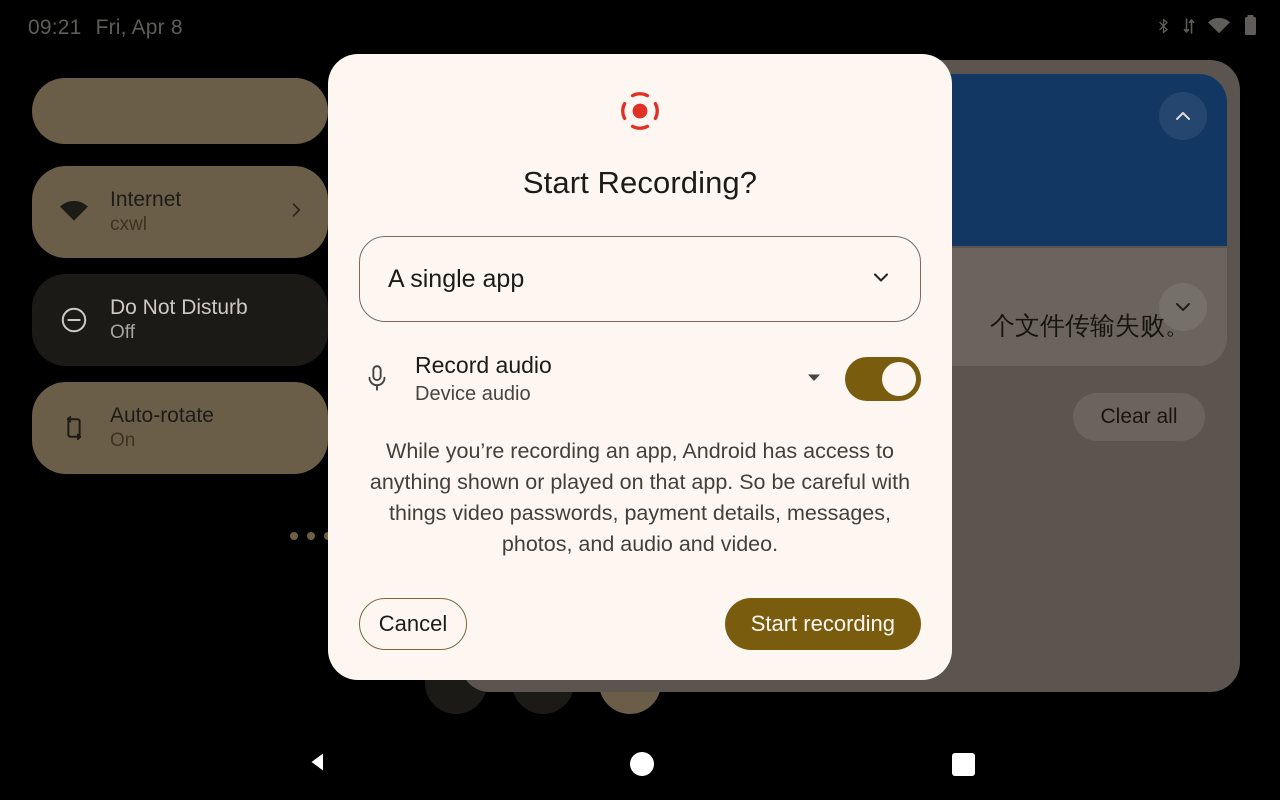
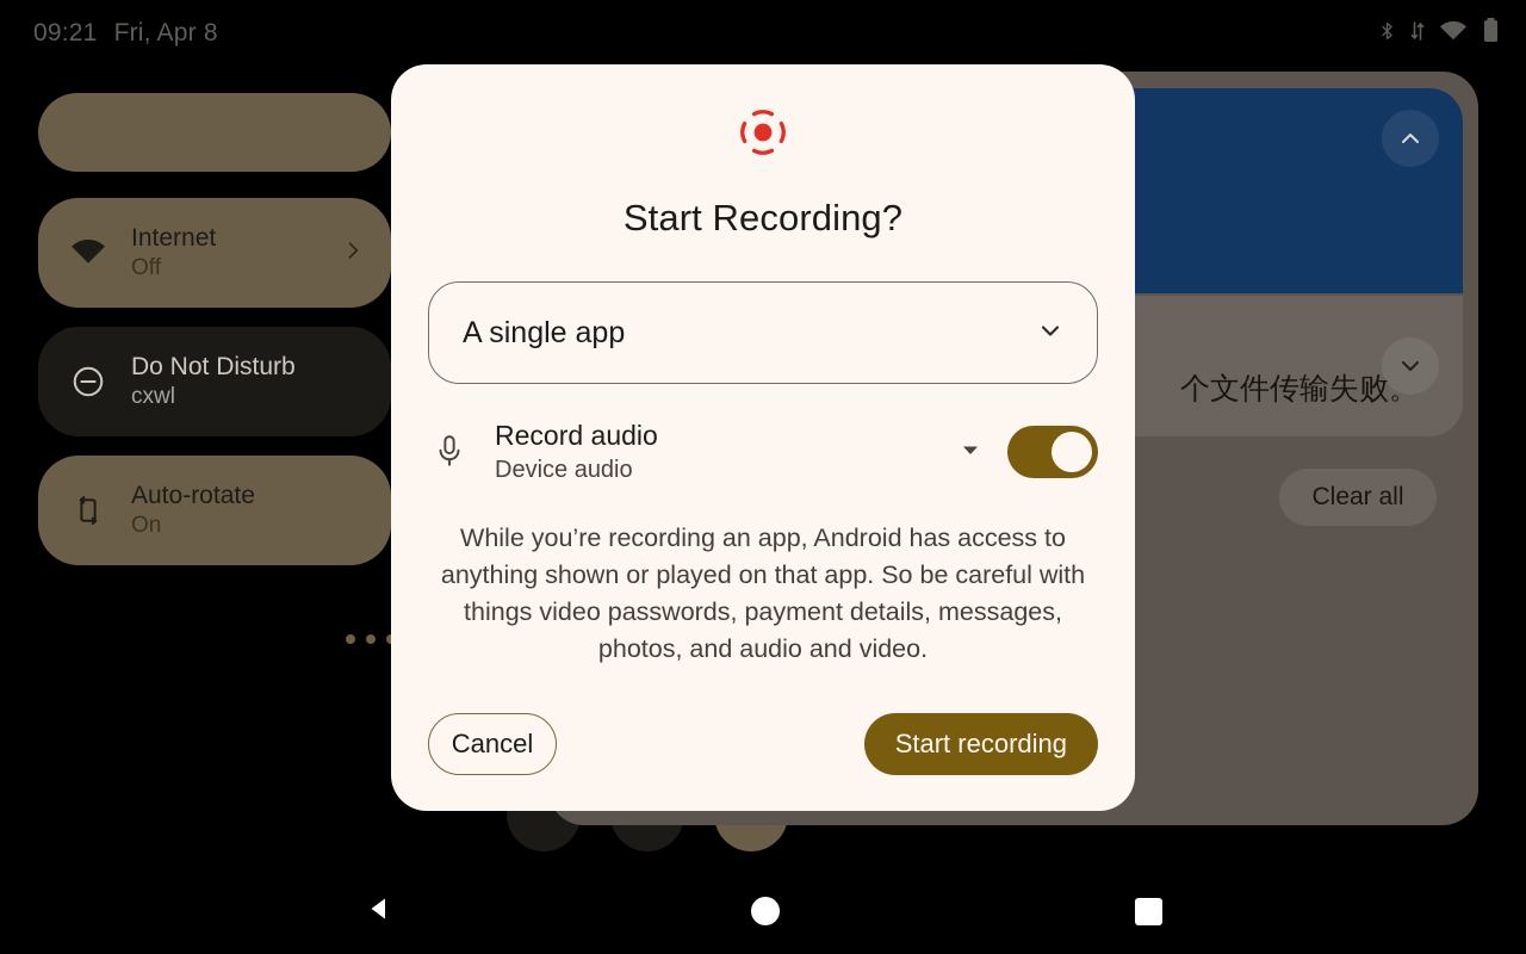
  Internet
- cxwl
+ Off
  Do Not Disturb
- Off
+ cxwl
  Auto-rotate
  On
  个文件传输失败。
  Clear all
  09:21
  Fri, Apr 8
  Start Recording?
  A single app
  Record audio
  Device audio
  While you’re recording an app, Android has access to anything shown or played on that app. So be careful with things video passwords, payment details, messages, photos, and audio and video.
  Cancel
  Start recording
